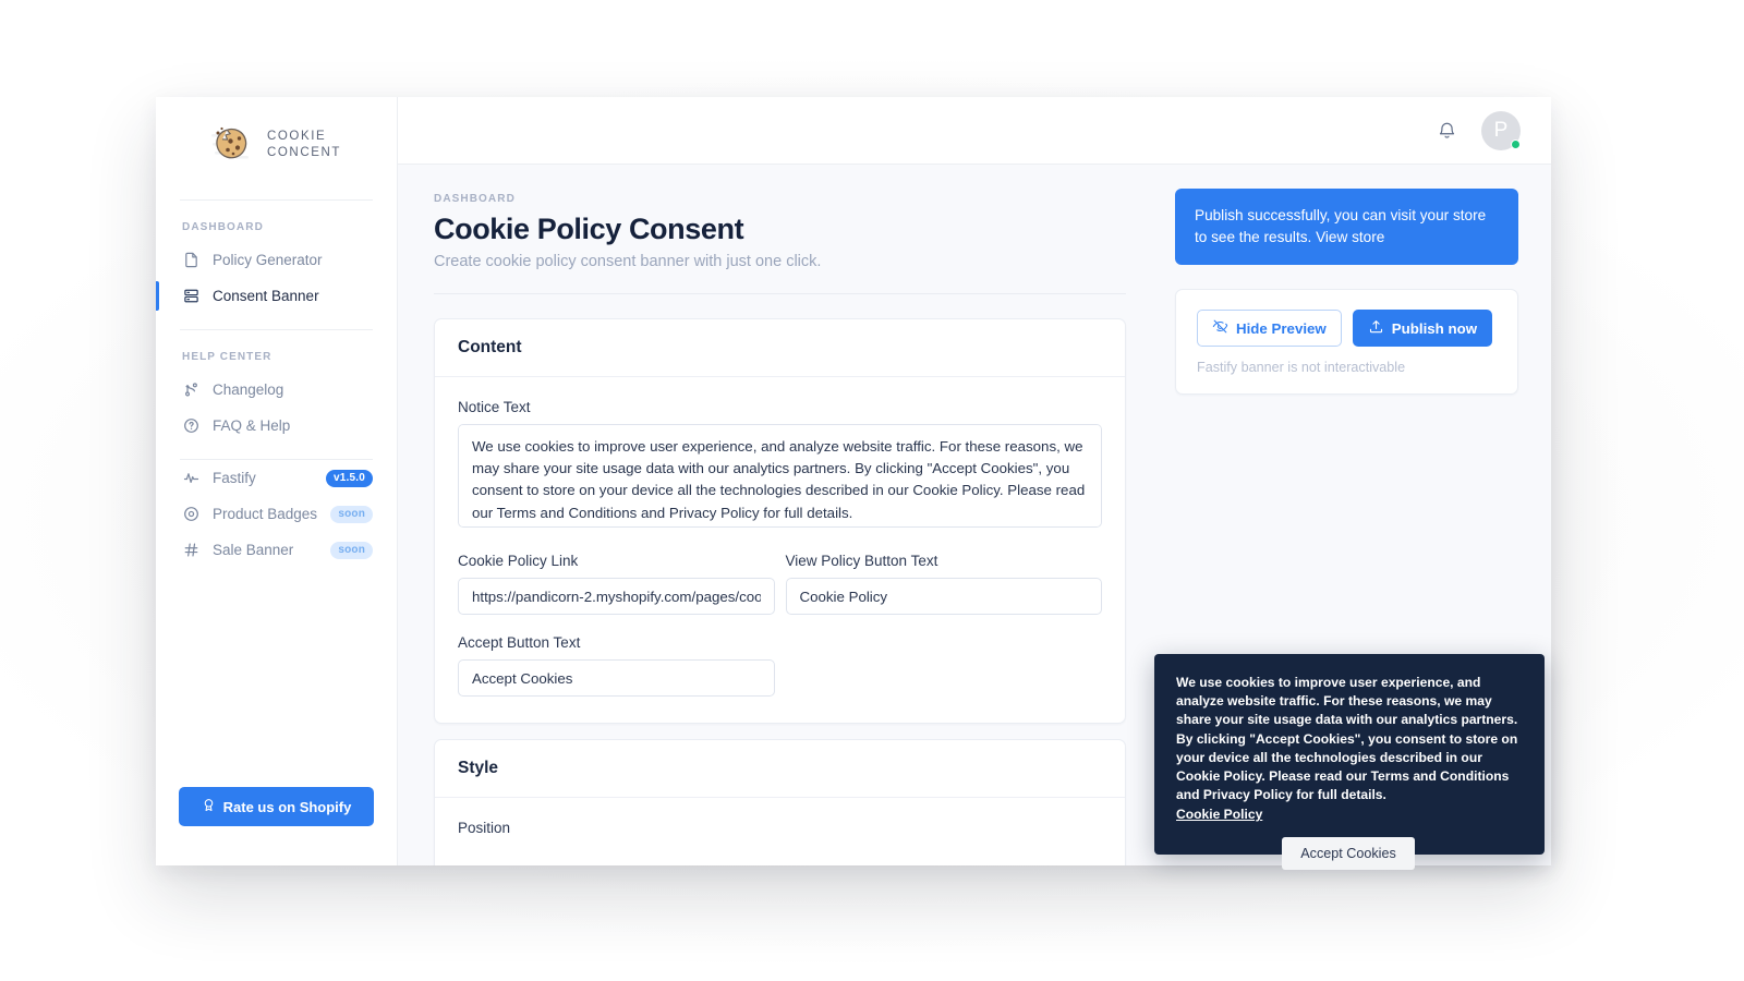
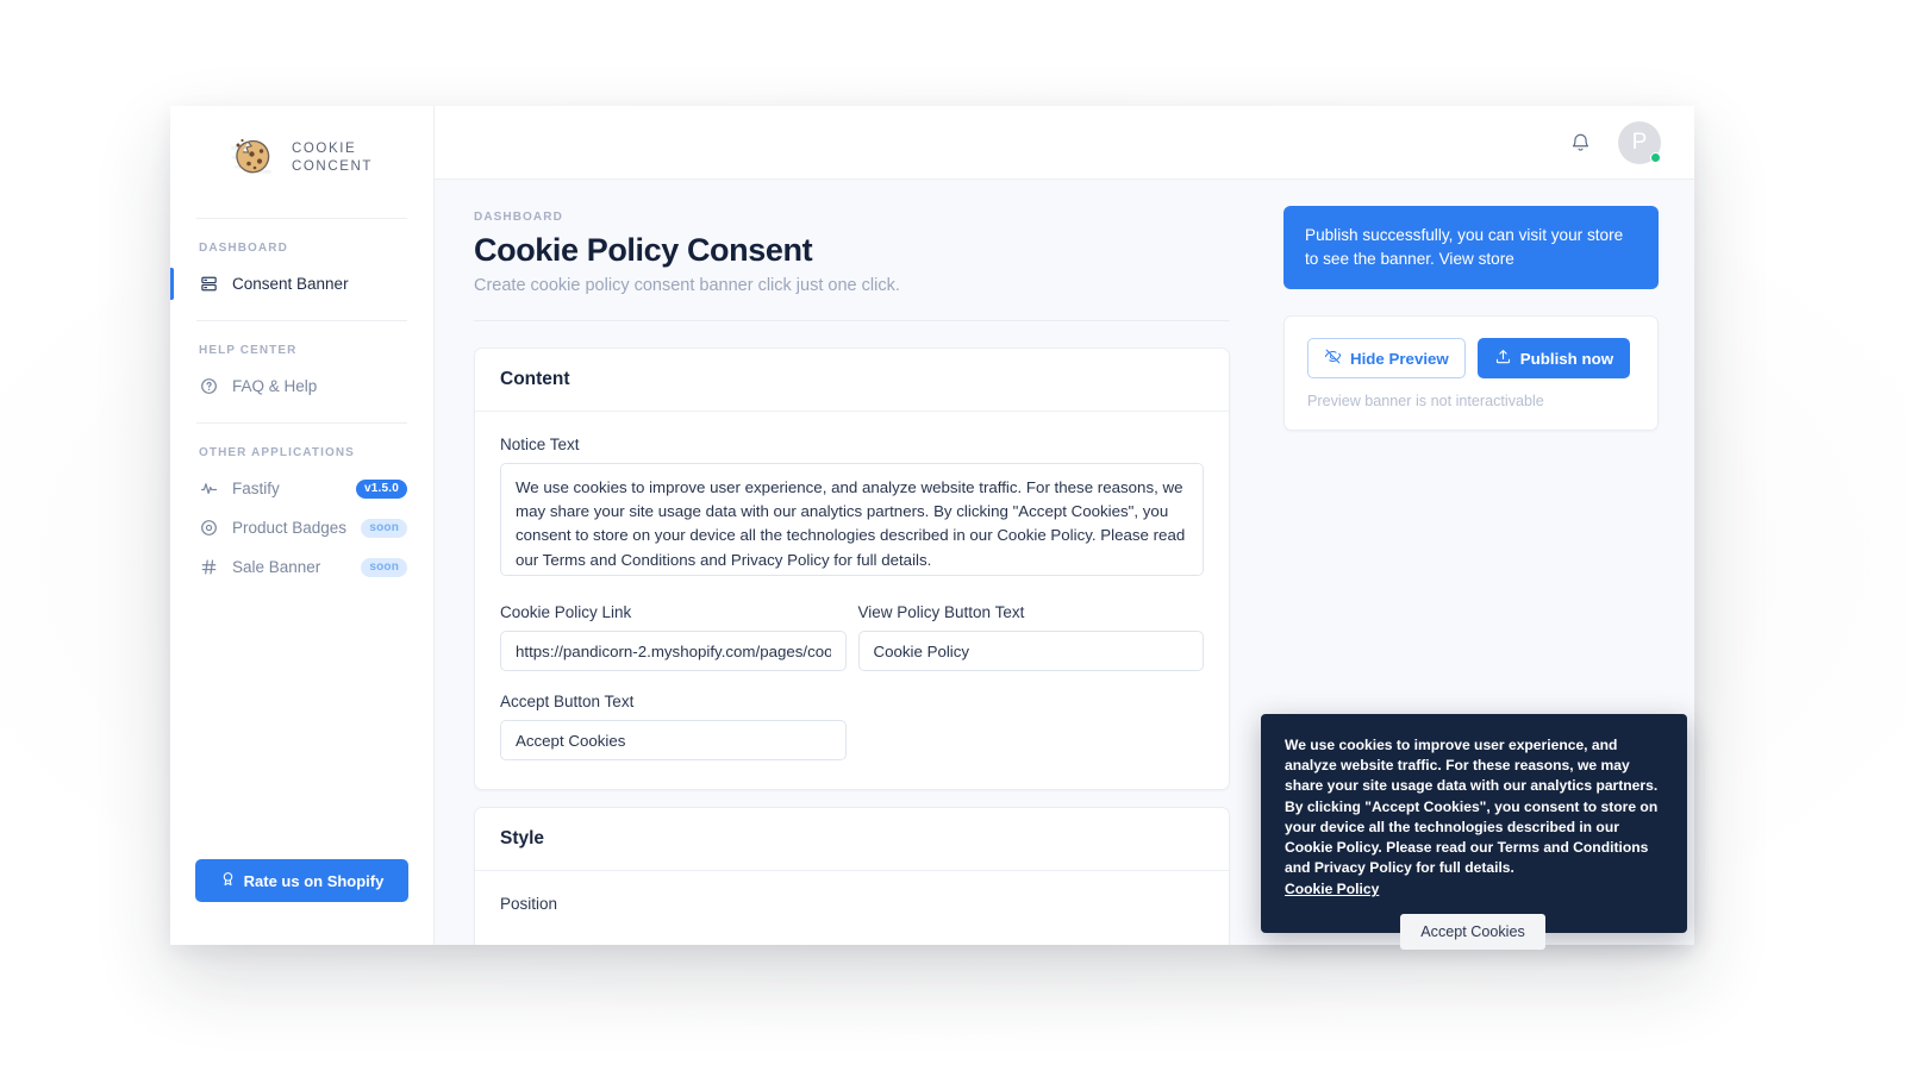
  COOKIE
  CONCENT
  DASHBOARD
- Policy Generator
  Consent Banner
  HELP CENTER
- Changelog
  FAQ & Help
+ OTHER APPLICATIONS
  Fastify
  v1.5.0
  Product Badges
  soon
  Sale Banner
  soon
  Rate us on Shopify
  P
  DASHBOARD
  Cookie Policy Consent
- Create cookie policy consent banner with just one click.
+ Create cookie policy consent banner click just one click.
  Content
  Notice Text
  Cookie Policy Link
  https://pandicorn-2.myshopify.com/pages/coo
  View Policy Button Text
  Cookie Policy
  Accept Button Text
  Accept Cookies
  Style
  Position
- Publish successfully, you can visit your store to see the results. View store
+ Publish successfully, you can visit your store to see the banner. View store
  Hide Preview
  Publish now
- Fastify banner is not interactivable
+ Preview banner is not interactivable
  We use cookies to improve user experience, and analyze website traffic. For these reasons, we may share your site usage data with our analytics partners. By clicking "Accept Cookies", you consent to store on your device all the technologies described in our Cookie Policy. Please read our Terms and Conditions and Privacy Policy for full details.
  Cookie Policy
  Accept Cookies
